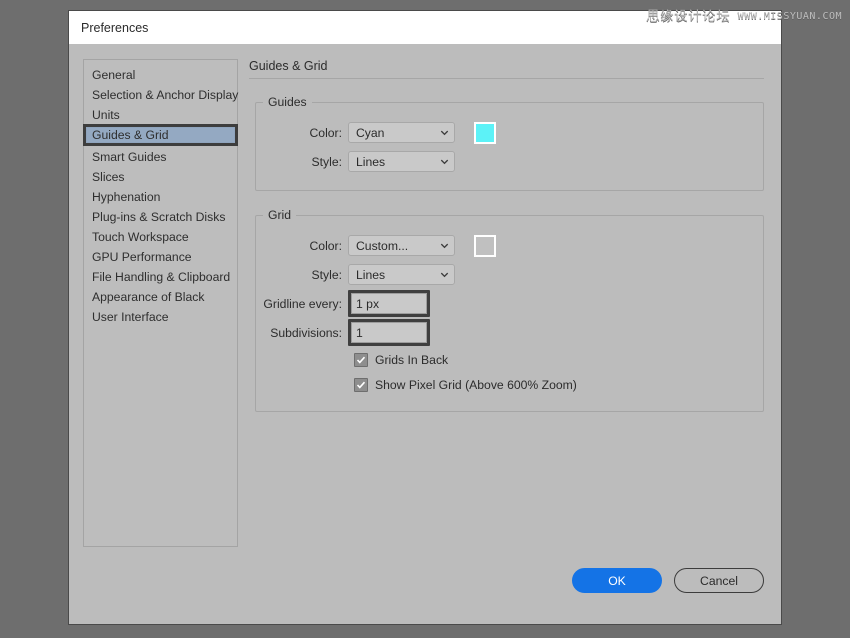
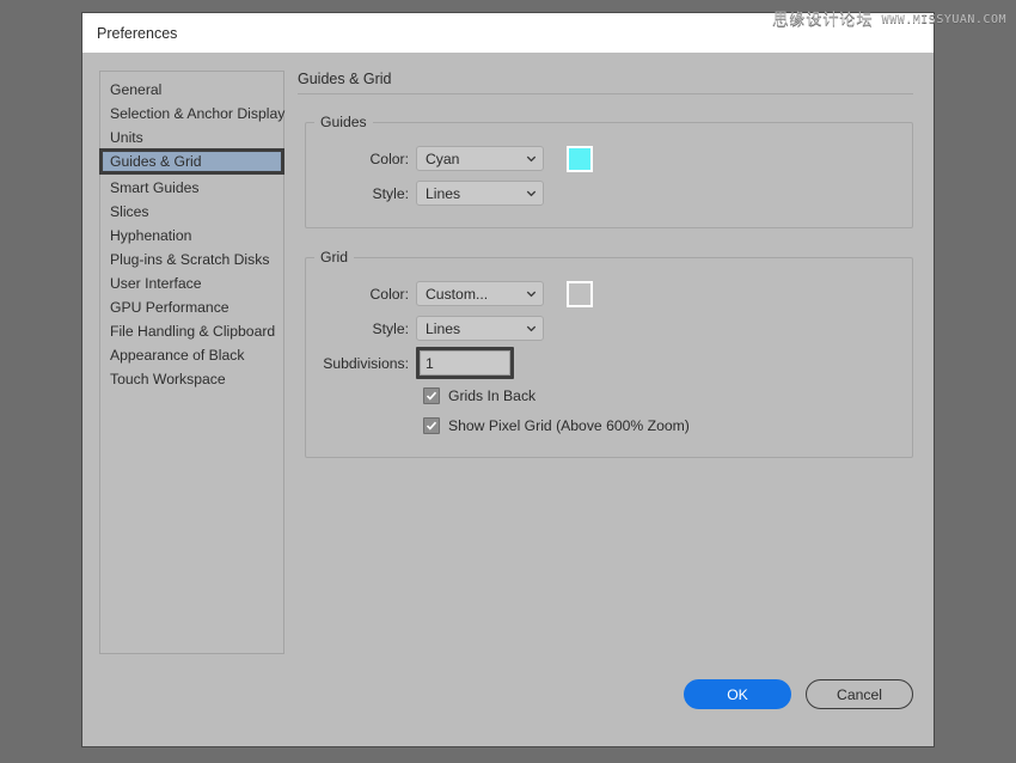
  思缘设计论坛
  WWW.MISSYUAN.COM
  Preferences
  General
  Selection & Anchor Display
  Units
  Guides & Grid
  Smart Guides
  Slices
  Hyphenation
  Plug-ins & Scratch Disks
- Touch Workspace
+ User Interface
  GPU Performance
  File Handling & Clipboard
  Appearance of Black
- User Interface
+ Touch Workspace
  Guides & Grid
  Guides
  Color:
  Cyan
  Style:
  Lines
  Grid
  Color:
  Custom...
  Style:
  Lines
- Gridline every:
- 1 px
  Subdivisions:
  1
  Grids In Back
  Show Pixel Grid (Above 600% Zoom)
  OK
  Cancel
